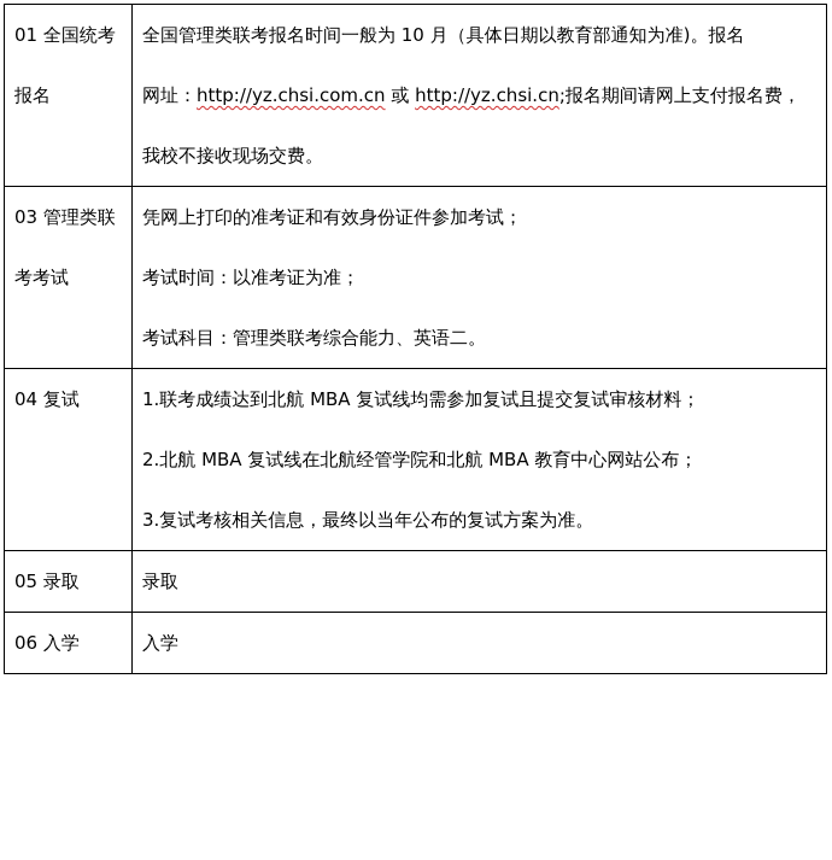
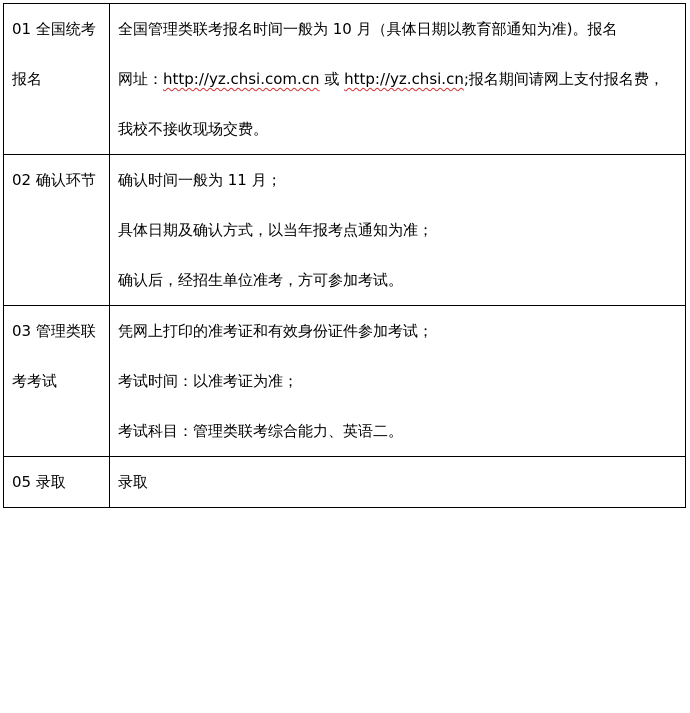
  01 全国统考 报名	全国管理类联考报名时间一般为 10 月（具体日期以教育部通知为准)。报名 网址：http://yz.chsi.com.cn 或 http://yz.chsi.cn;报名期间请网上支付报名费， 我校不接收现场交费。
+ 02 确认环节	确认时间一般为 11 月； 具体日期及确认方式，以当年报考点通知为准； 确认后，经招生单位准考，方可参加考试。
  03 管理类联 考考试	凭网上打印的准考证和有效身份证件参加考试； 考试时间：以准考证为准； 考试科目：管理类联考综合能力、英语二。
- 04 复试	1.联考成绩达到北航 MBA 复试线均需参加复试且提交复试审核材料； 2.北航 MBA 复试线在北航经管学院和北航 MBA 教育中心网站公布； 3.复试考核相关信息，最终以当年公布的复试方案为准。
  05 录取	录取
- 06 入学	入学
